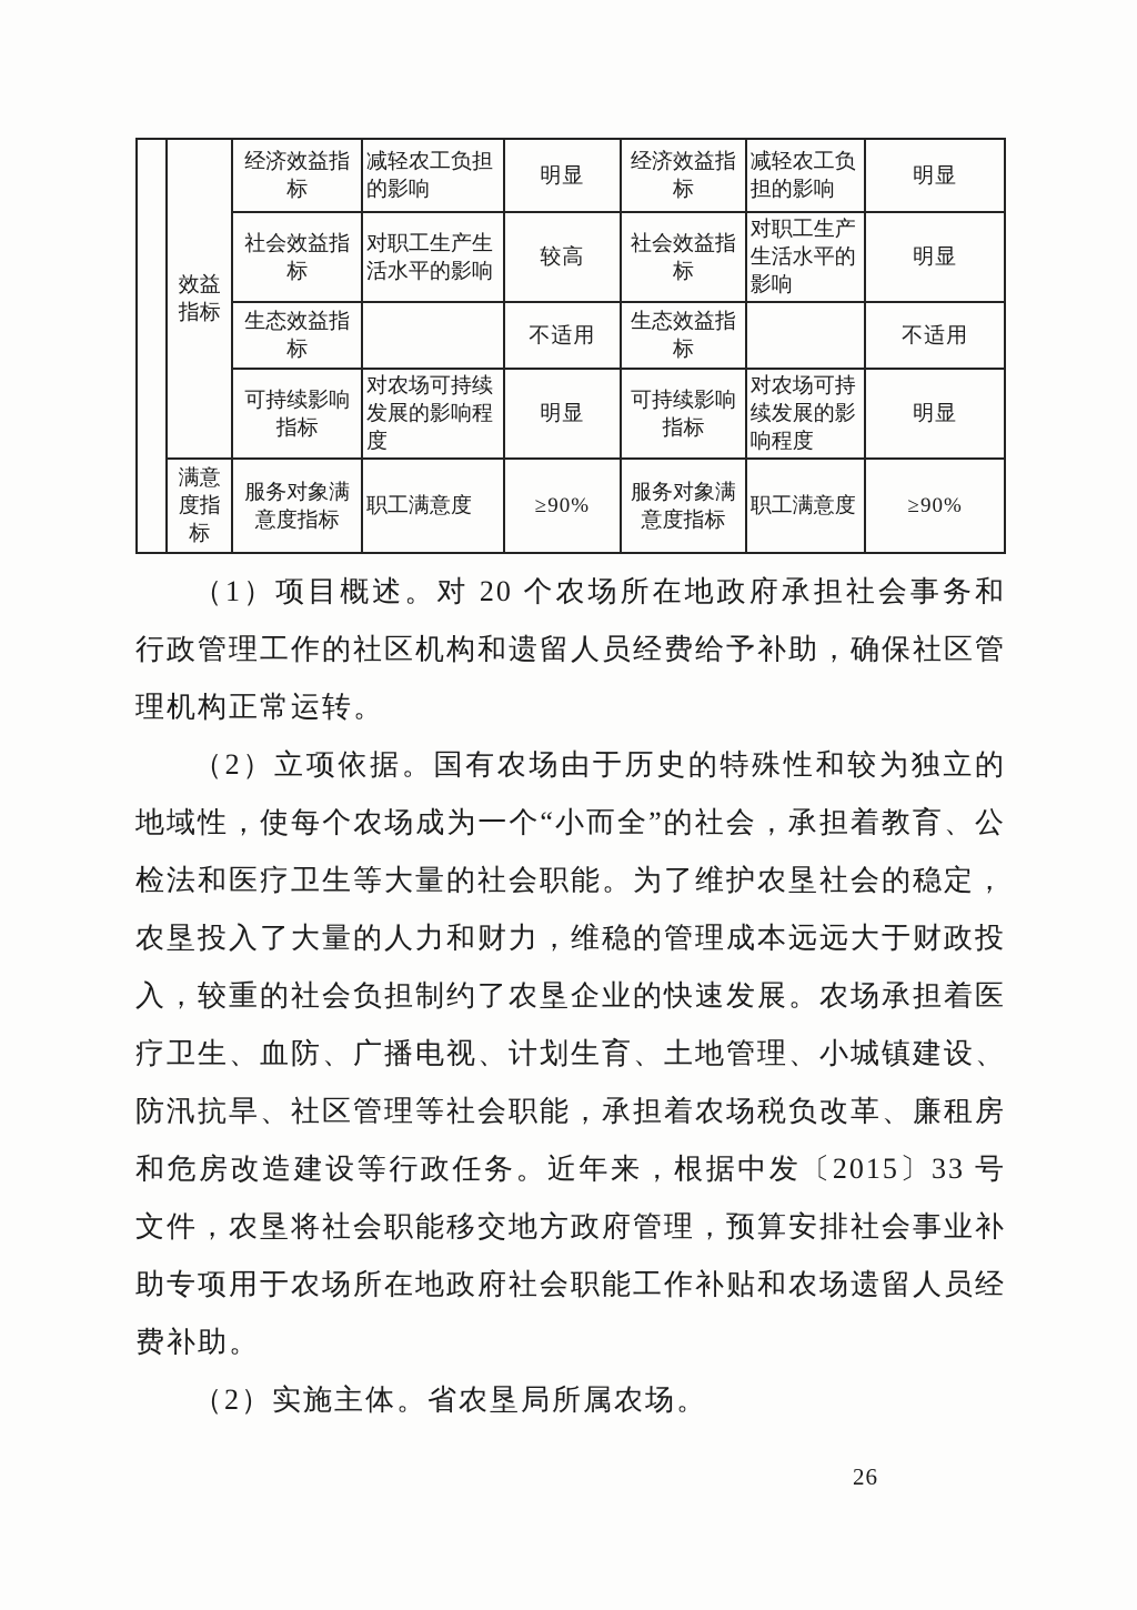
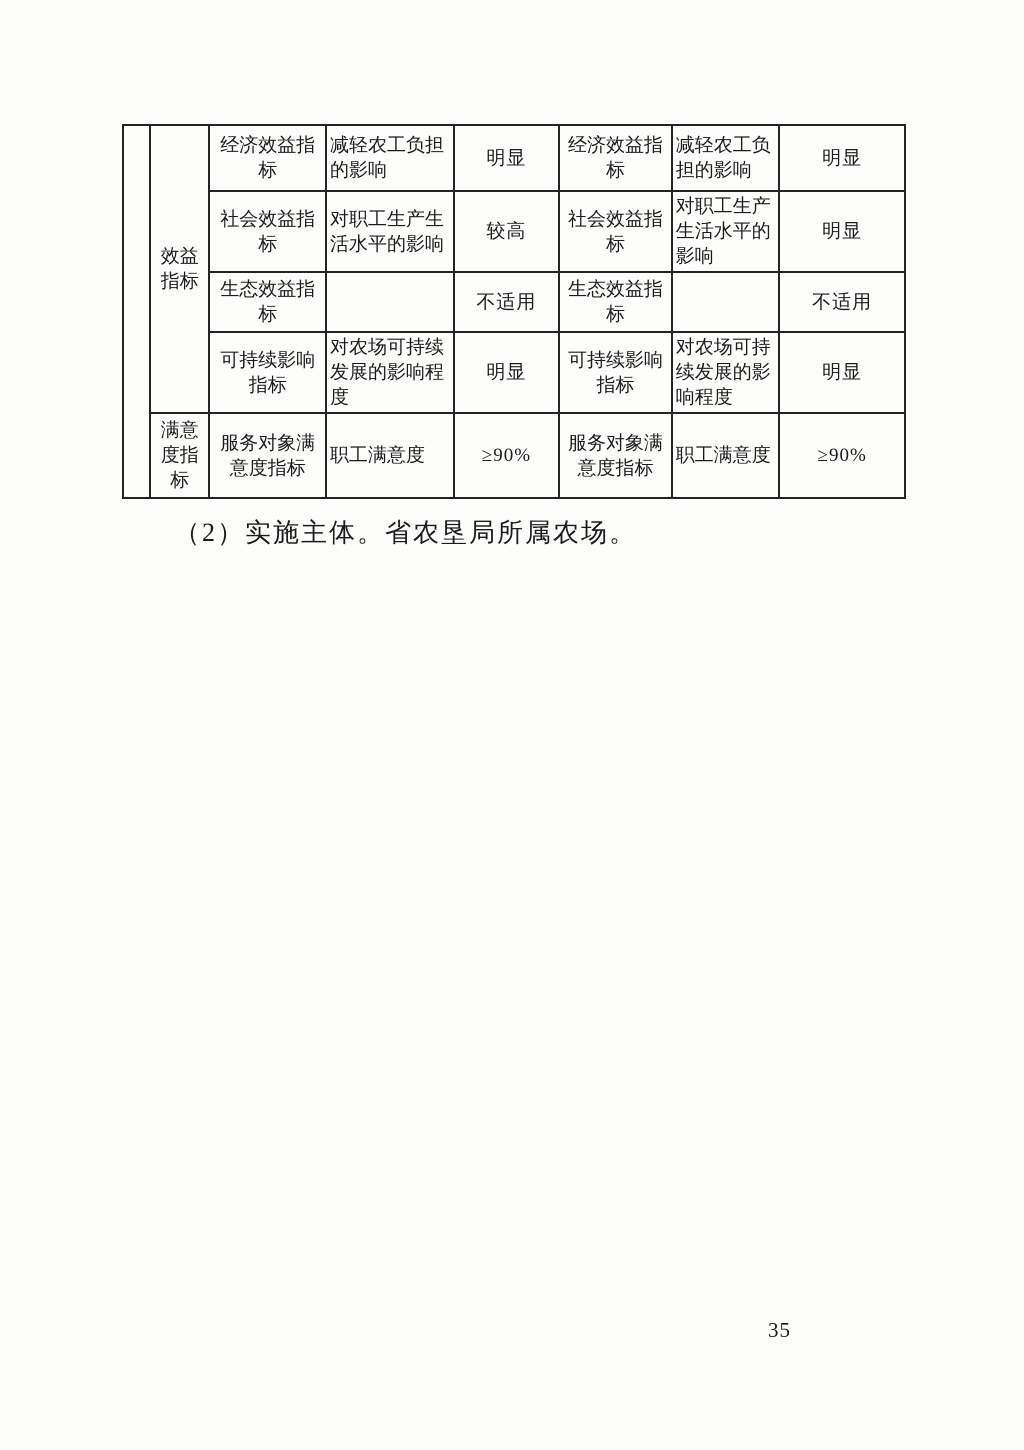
  	效益指标	经济效益指标	减轻农工负担的影响	明显	经济效益指标	减轻农工负担的影响	明显
  社会效益指标	对职工生产生活水平的影响	较高	社会效益指标	对职工生产生活水平的影响	明显
  生态效益指标		不适用	生态效益指标		不适用
  可持续影响指标	对农场可持续发展的影响程度	明显	可持续影响指标	对农场可持续发展的影响程度	明显
  满意度指标	服务对象满意度指标	职工满意度	≥90%	服务对象满意度指标	职工满意度	≥90%
- （1）项目概述。对 20 个农场所在地政府承担社会事务和行政管理工作的社区机构和遗留人员经费给予补助，确保社区管理机构正常运转。
- （2）立项依据。国有农场由于历史的特殊性和较为独立的地域性，使每个农场成为一个“小而全”的社会，承担着教育、公检法和医疗卫生等大量的社会职能。为了维护农垦社会的稳定，农垦投入了大量的人力和财力，维稳的管理成本远远大于财政投入，较重的社会负担制约了农垦企业的快速发展。农场承担着医疗卫生、血防、广播电视、计划生育、土地管理、小城镇建设、防汛抗旱、社区管理等社会职能，承担着农场税负改革、廉租房和危房改造建设等行政任务。近年来，根据中发〔2015〕33 号文件，农垦将社会职能移交地方政府管理，预算安排社会事业补助专项用于农场所在地政府社会职能工作补贴和农场遗留人员经费补助。
  （2）实施主体。省农垦局所属农场。
- 26
+ 35
